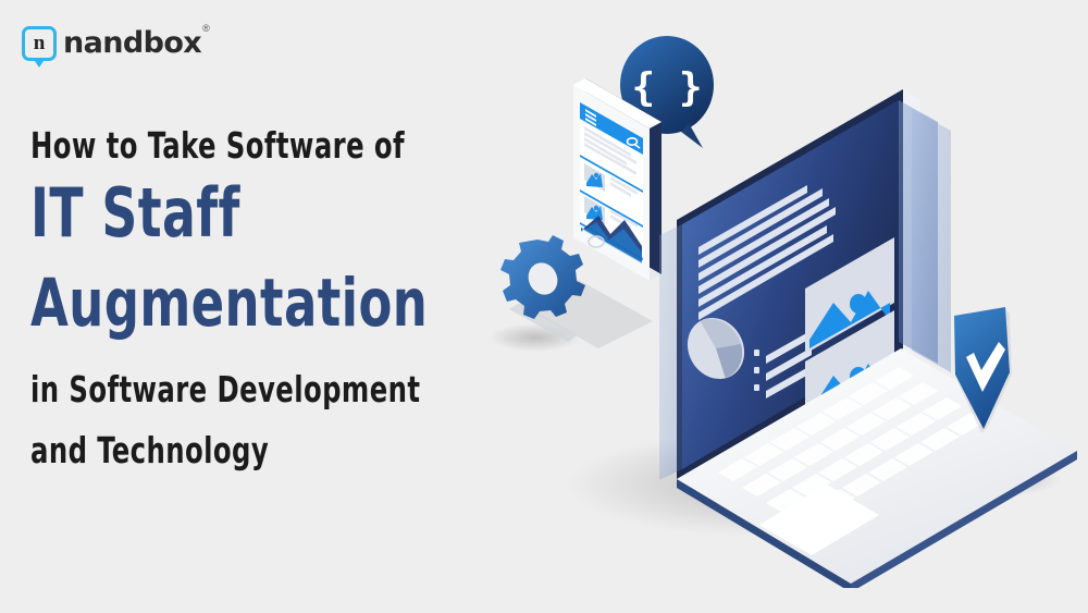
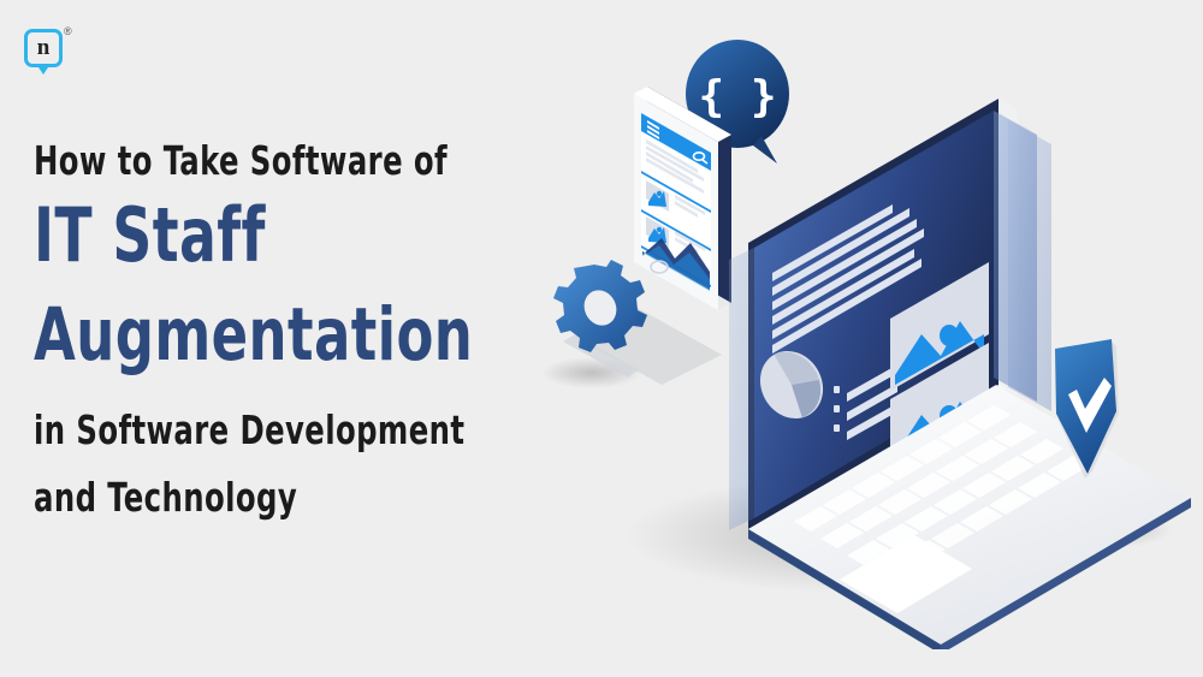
  n
- nandbox
  ®
  How to Take Software of
  IT Staff
  Augmentation
  in Software Development
  and Technology
  { }
